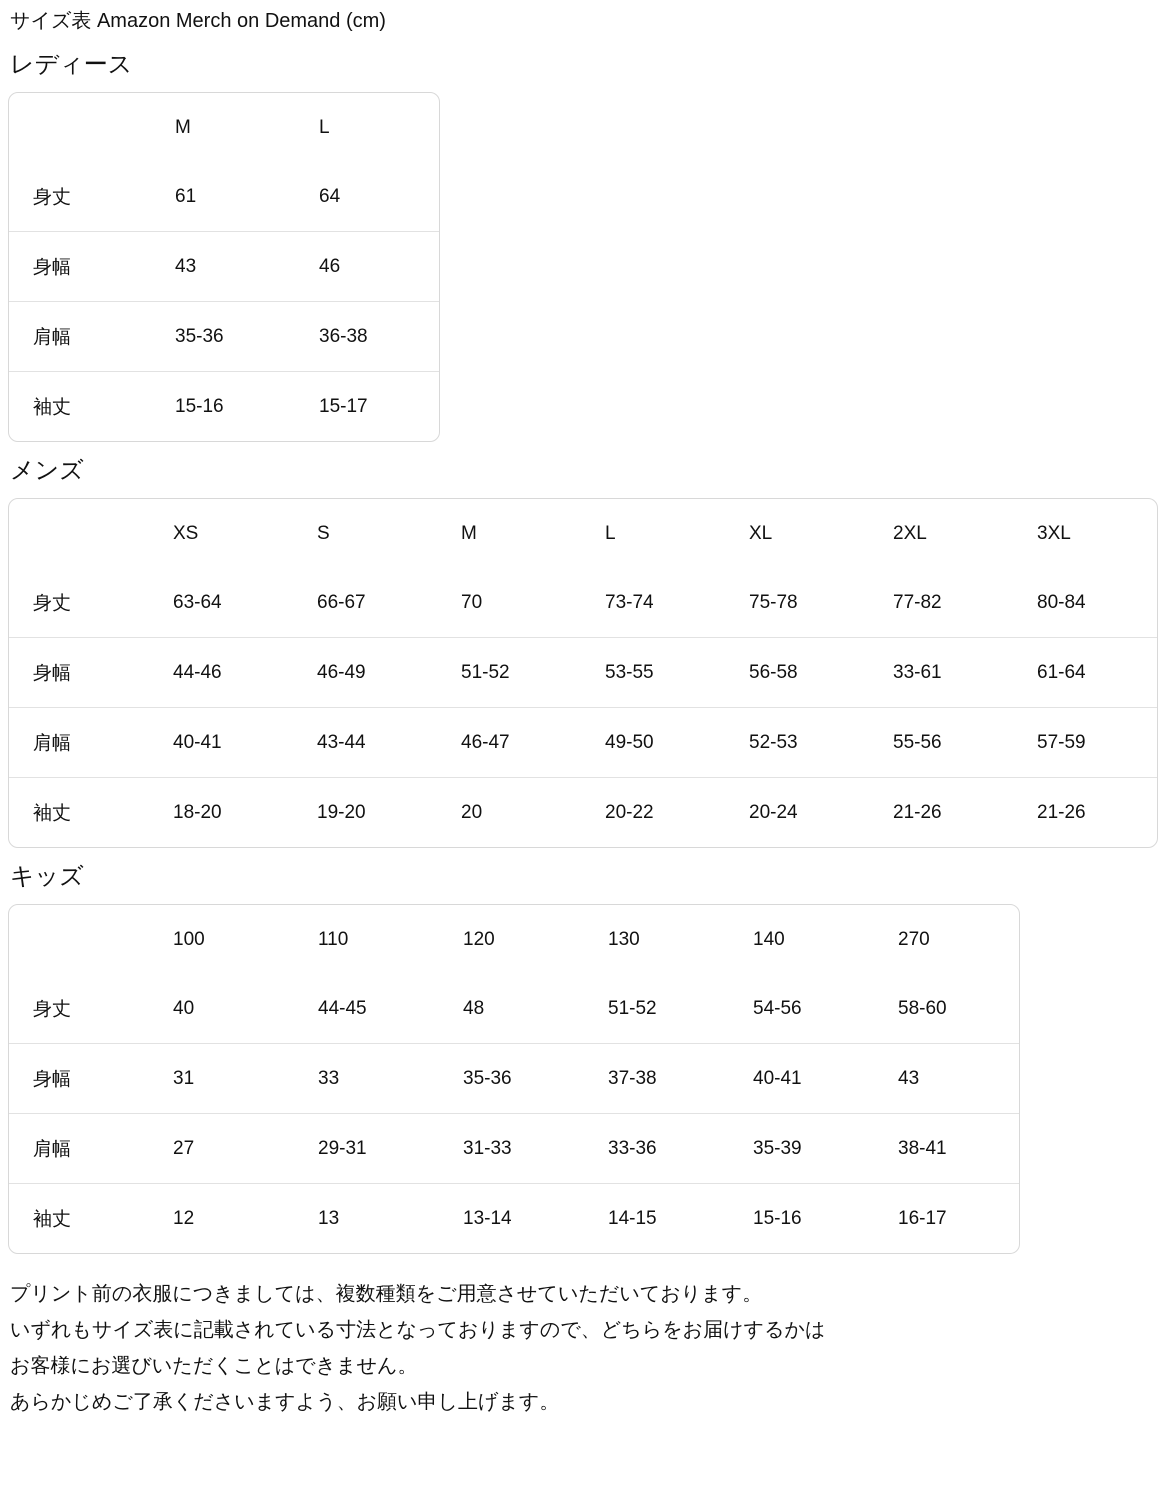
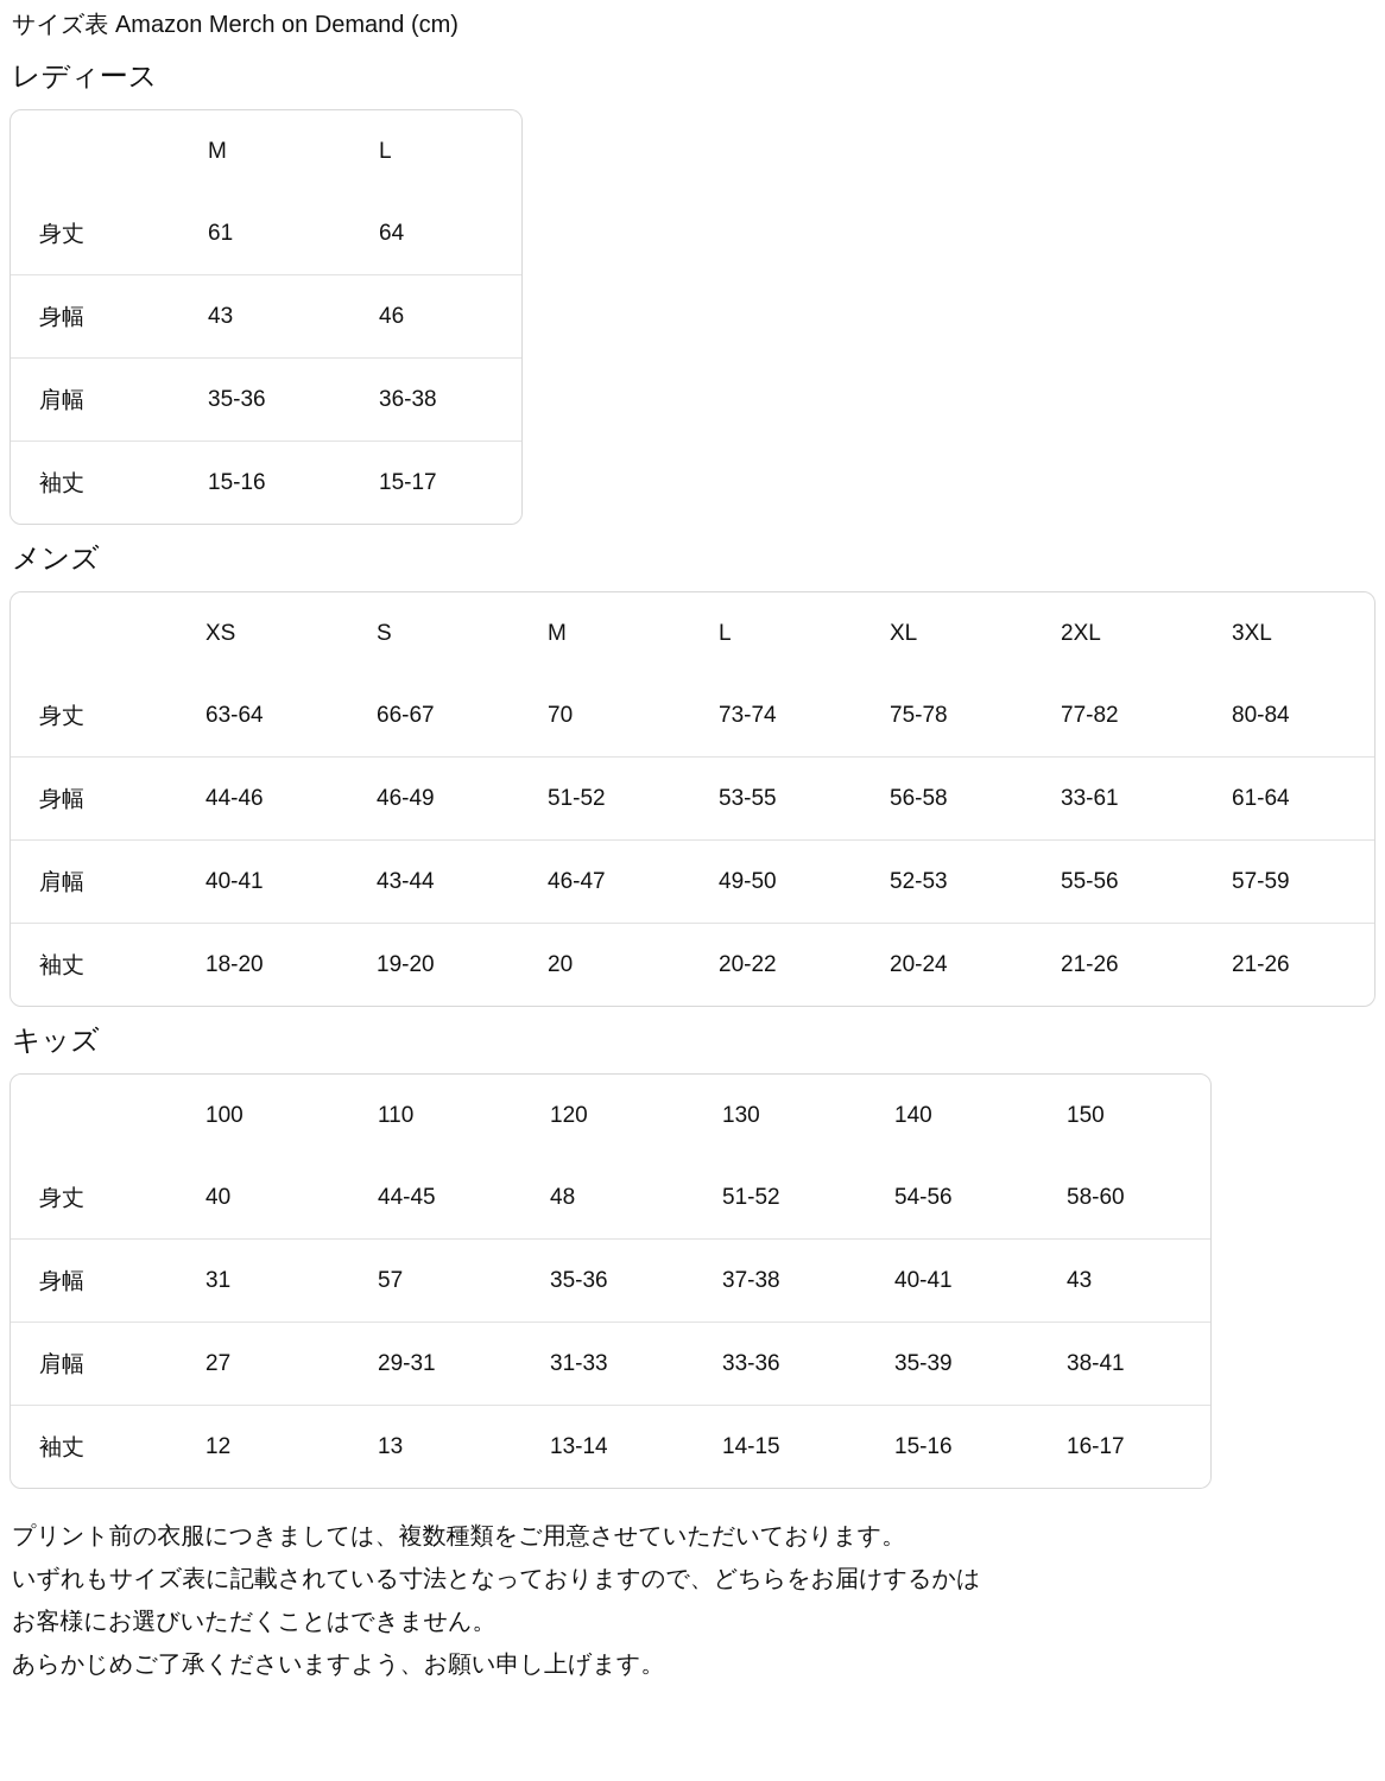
  サイズ表 Amazon Merch on Demand (cm)
  レディース
  	M	L
  身丈	61	64
  身幅	43	46
  肩幅	35-36	36-38
  袖丈	15-16	15-17
  メンズ
  	XS	S	M	L	XL	2XL	3XL
  身丈	63-64	66-67	70	73-74	75-78	77-82	80-84
  身幅	44-46	46-49	51-52	53-55	56-58	33-61	61-64
  肩幅	40-41	43-44	46-47	49-50	52-53	55-56	57-59
  袖丈	18-20	19-20	20	20-22	20-24	21-26	21-26
  キッズ
- 	100	110	120	130	140	270
+ 	100	110	120	130	140	150
  身丈	40	44-45	48	51-52	54-56	58-60
- 身幅	31	33	35-36	37-38	40-41	43
+ 身幅	31	57	35-36	37-38	40-41	43
  肩幅	27	29-31	31-33	33-36	35-39	38-41
  袖丈	12	13	13-14	14-15	15-16	16-17
  プリント前の衣服につきましては、複数種類をご用意させていただいております。
  いずれもサイズ表に記載されている寸法となっておりますので、どちらをお届けするかは
  お客様にお選びいただくことはできません。
  あらかじめご了承くださいますよう、お願い申し上げます。
